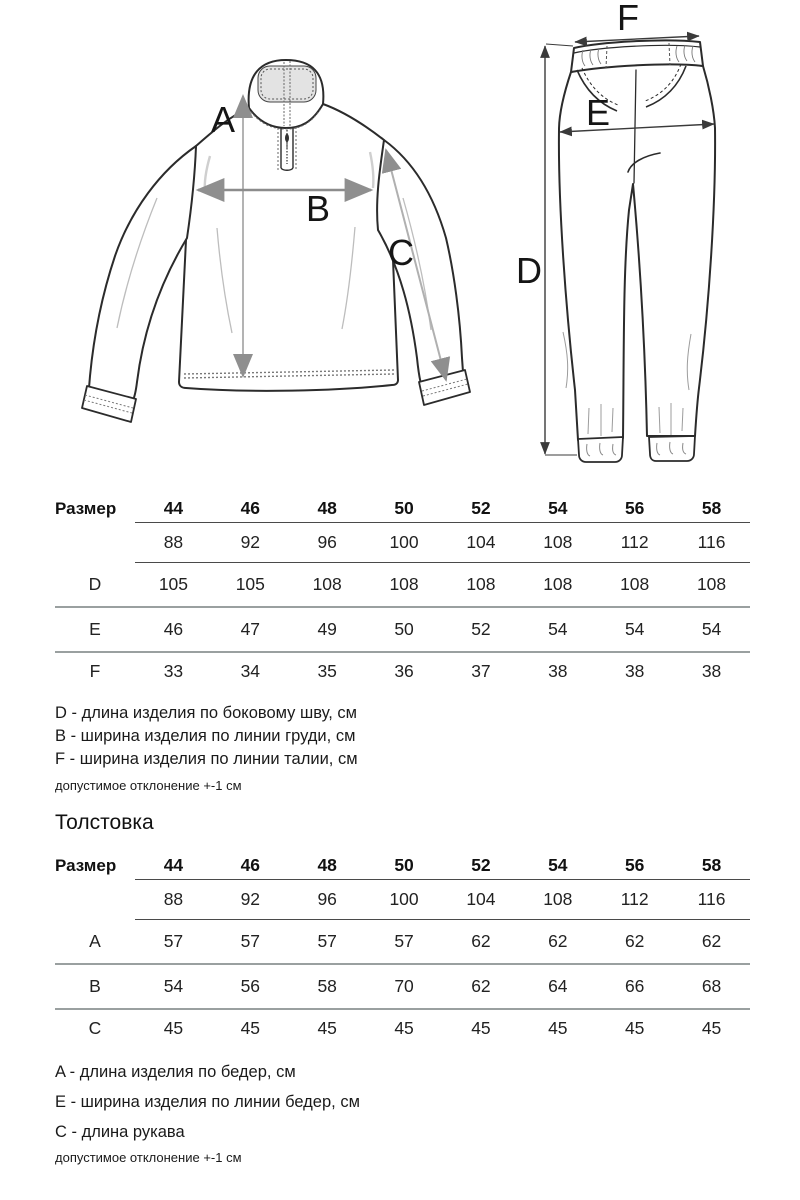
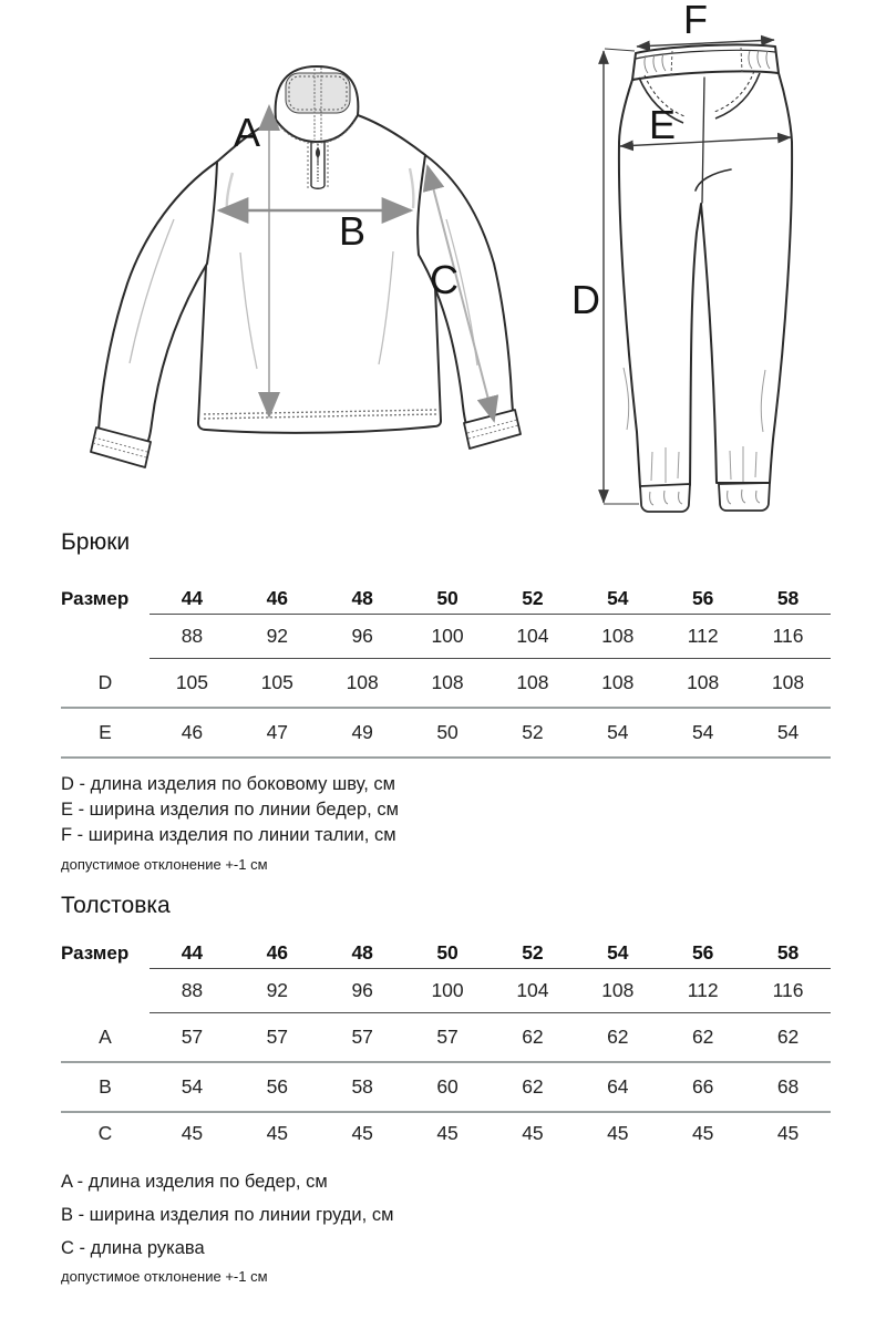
  A
  B
  C
  F
  E
  D
+ Брюки
  Размер	44	46	48	50	52	54	56	58
  	88	92	96	100	104	108	112	116
  D	105	105	108	108	108	108	108	108
  E	46	47	49	50	52	54	54	54
- F	33	34	35	36	37	38	38	38
  D - длина изделия по боковому шву, см
- B - ширина изделия по линии груди, см
+ E - ширина изделия по линии бедер, см
  F - ширина изделия по линии талии, см
  допустимое отклонение +-1 см
  Толстовка
  Размер	44	46	48	50	52	54	56	58
  	88	92	96	100	104	108	112	116
  A	57	57	57	57	62	62	62	62
- B	54	56	58	70	62	64	66	68
+ B	54	56	58	60	62	64	66	68
  C	45	45	45	45	45	45	45	45
  A - длина изделия по бедер, см
- E - ширина изделия по линии бедер, см
+ B - ширина изделия по линии груди, см
  C - длина рукава
  допустимое отклонение +-1 см
